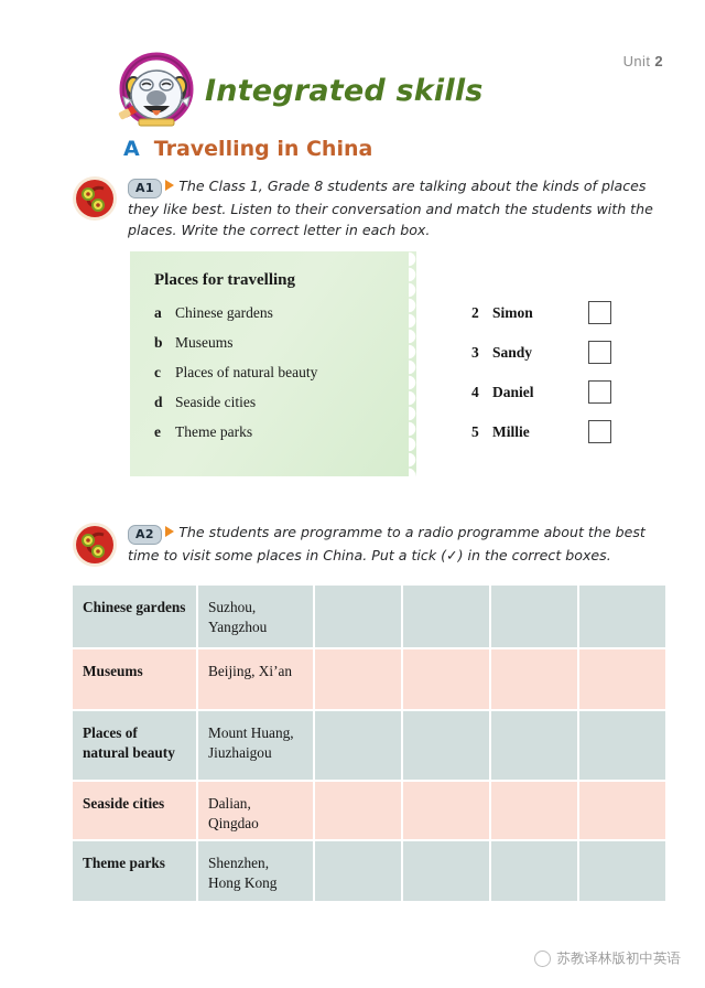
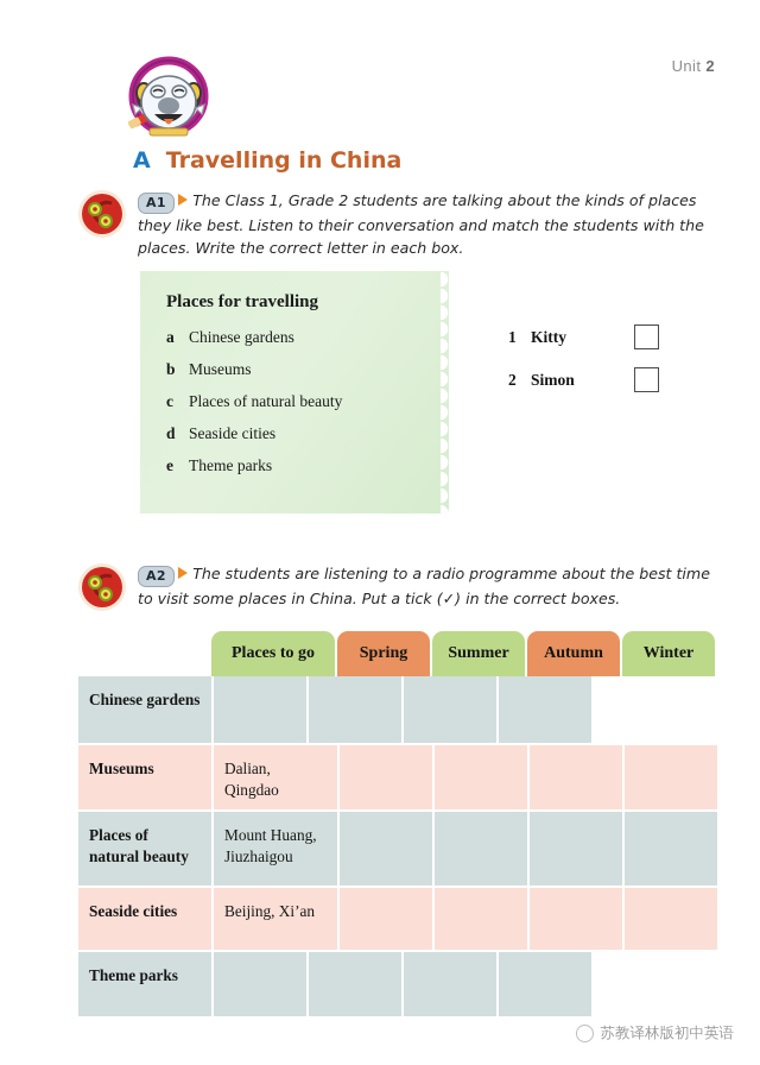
  Unit 2
- Integrated skills
  A
  Travelling in China
- A1 The Class 1, Grade 8 students are talking about the kinds of places they like best. Listen to their conversation and match the students with the places. Write the correct letter in each box.
+ A1 The Class 1, Grade 2 students are talking about the kinds of places they like best. Listen to their conversation and match the students with the places. Write the correct letter in each box.
  Places for travelling
  a
  Chinese gardens
  b
  Museums
  c
  Places of natural beauty
  d
  Seaside cities
  e
  Theme parks
+ 1
+ Kitty
  2
  Simon
- 3
- Sandy
- 4
- Daniel
- 5
- Millie
- A2 The students are programme to a radio programme about the best time to visit some places in China. Put a tick (✓) in the correct boxes.
+ A2 The students are listening to a radio programme about the best time to visit some places in China. Put a tick (✓) in the correct boxes.
+ Places to go
+ Spring
+ Summer
+ Autumn
+ Winter
  Chinese gardens
- Suzhou, Yangzhou
  Museums
- Beijing, Xi’an
+ Dalian, Qingdao
  Places of natural beauty
  Mount Huang, Jiuzhaigou
  Seaside cities
- Dalian, Qingdao
+ Beijing, Xi’an
  Theme parks
- Shenzhen, Hong Kong
  苏教译林版初中英语
